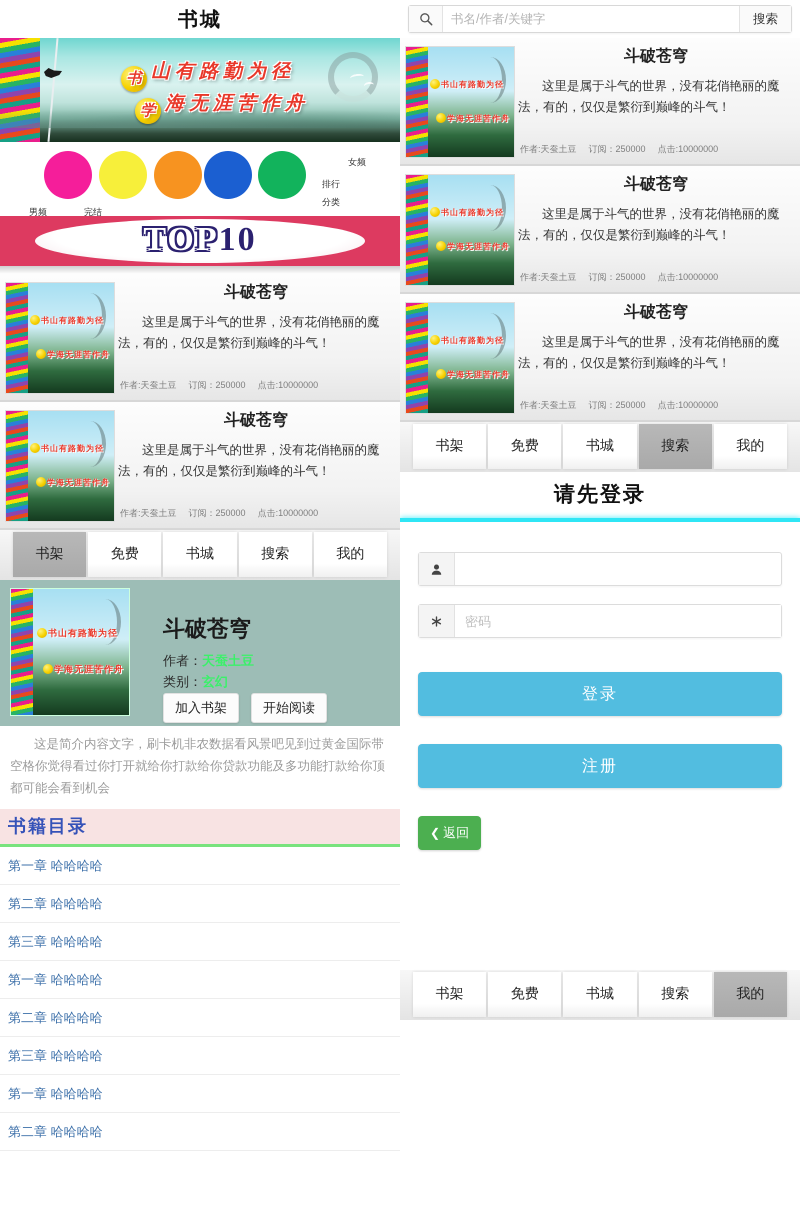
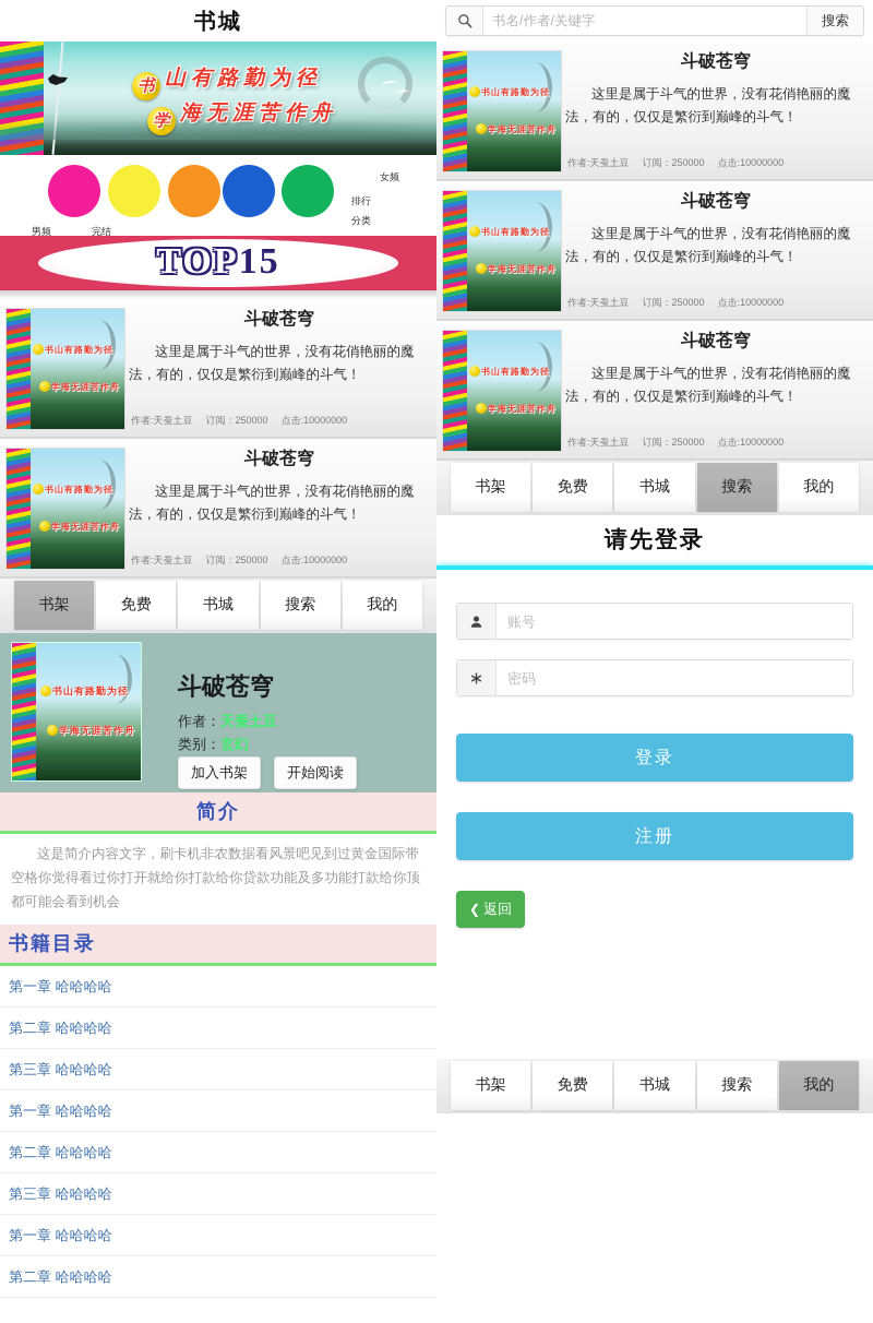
  书城
  书 山有路勤为径
  学 海无涯苦作舟
  男频
  完结
  女频
  排行
  分类
- TOP10
+ TOP15
  书山有路勤为径
  学海无涯苦作舟
  斗破苍穹
  这里是属于斗气的世界，没有花俏艳丽的魔法，有的，仅仅是繁衍到巅峰的斗气！
  作者:天蚕土豆 订阅：250000 点击:10000000
  书山有路勤为径
  学海无涯苦作舟
  斗破苍穹
  这里是属于斗气的世界，没有花俏艳丽的魔法，有的，仅仅是繁衍到巅峰的斗气！
  作者:天蚕土豆 订阅：250000 点击:10000000
  书架
  免费
  书城
  搜索
  我的
  书山有路勤为径
  学海无涯苦作舟
  斗破苍穹
  作者：天蚕土豆
  类别：玄幻
  加入书架
  开始阅读
+ 简介
  这是简介内容文字，刷卡机非农数据看风景吧见到过黄金国际带空格你觉得看过你打开就给你打款给你贷款功能及多功能打款给你顶都可能会看到机会
  书籍目录
  第一章 哈哈哈哈
  第二章 哈哈哈哈
  第三章 哈哈哈哈
  第一章 哈哈哈哈
  第二章 哈哈哈哈
  第三章 哈哈哈哈
  第一章 哈哈哈哈
  第二章 哈哈哈哈
  书名/作者/关键字
  搜索
  书山有路勤为径
  学海无涯苦作舟
  斗破苍穹
  这里是属于斗气的世界，没有花俏艳丽的魔法，有的，仅仅是繁衍到巅峰的斗气！
  作者:天蚕土豆 订阅：250000 点击:10000000
  书山有路勤为径
  学海无涯苦作舟
  斗破苍穹
  这里是属于斗气的世界，没有花俏艳丽的魔法，有的，仅仅是繁衍到巅峰的斗气！
  作者:天蚕土豆 订阅：250000 点击:10000000
  书山有路勤为径
  学海无涯苦作舟
  斗破苍穹
  这里是属于斗气的世界，没有花俏艳丽的魔法，有的，仅仅是繁衍到巅峰的斗气！
  作者:天蚕土豆 订阅：250000 点击:10000000
  书架
  免费
  书城
  搜索
  我的
  请先登录
+ 账号
  密码
  登录 注册
  ❮
  返回
  书架
  免费
  书城
  搜索
  我的
